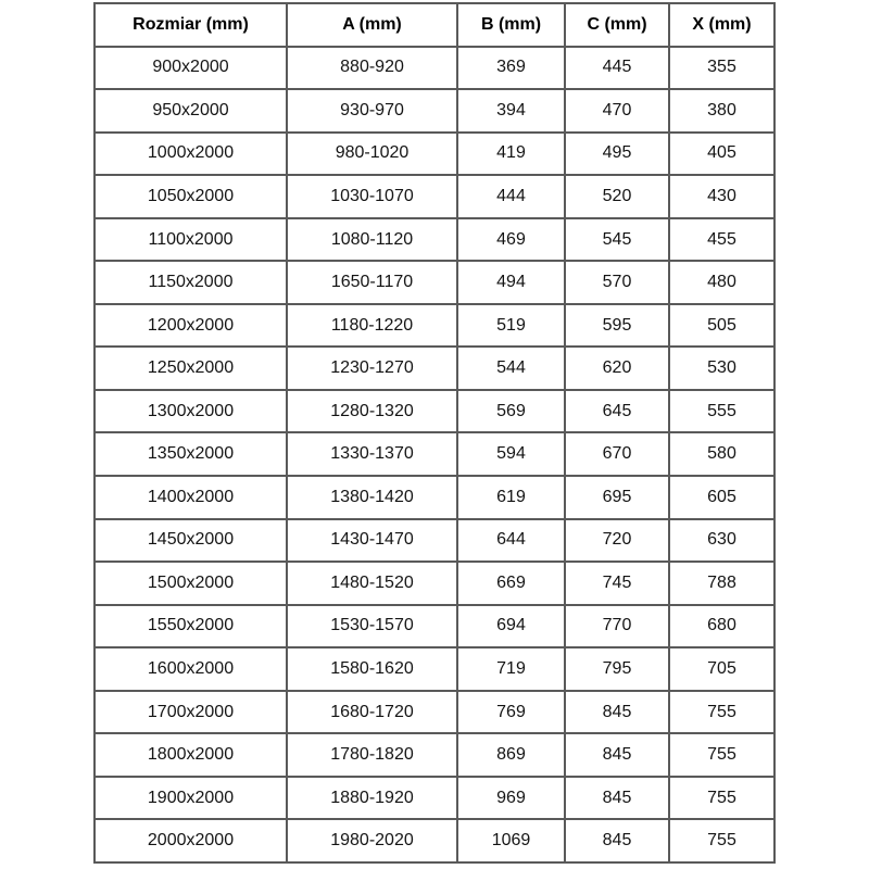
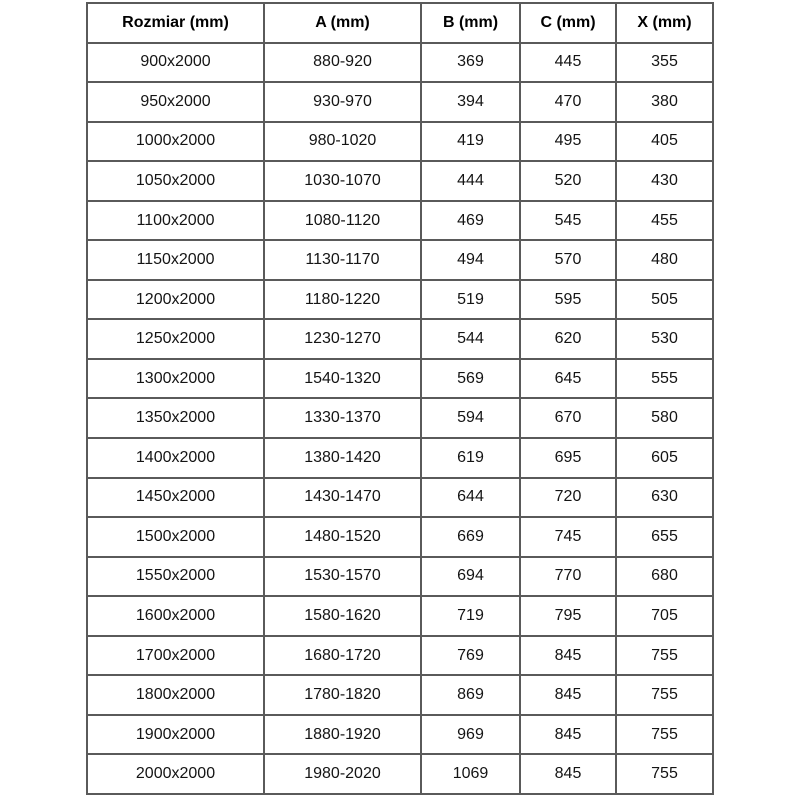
  Rozmiar (mm)	A (mm)	B (mm)	C (mm)	X (mm)
  900x2000	880-920	369	445	355
  950x2000	930-970	394	470	380
  1000x2000	980-1020	419	495	405
  1050x2000	1030-1070	444	520	430
  1100x2000	1080-1120	469	545	455
- 1150x2000	1650-1170	494	570	480
+ 1150x2000	1130-1170	494	570	480
  1200x2000	1180-1220	519	595	505
  1250x2000	1230-1270	544	620	530
- 1300x2000	1280-1320	569	645	555
+ 1300x2000	1540-1320	569	645	555
  1350x2000	1330-1370	594	670	580
  1400x2000	1380-1420	619	695	605
  1450x2000	1430-1470	644	720	630
- 1500x2000	1480-1520	669	745	788
+ 1500x2000	1480-1520	669	745	655
  1550x2000	1530-1570	694	770	680
  1600x2000	1580-1620	719	795	705
  1700x2000	1680-1720	769	845	755
  1800x2000	1780-1820	869	845	755
  1900x2000	1880-1920	969	845	755
  2000x2000	1980-2020	1069	845	755
